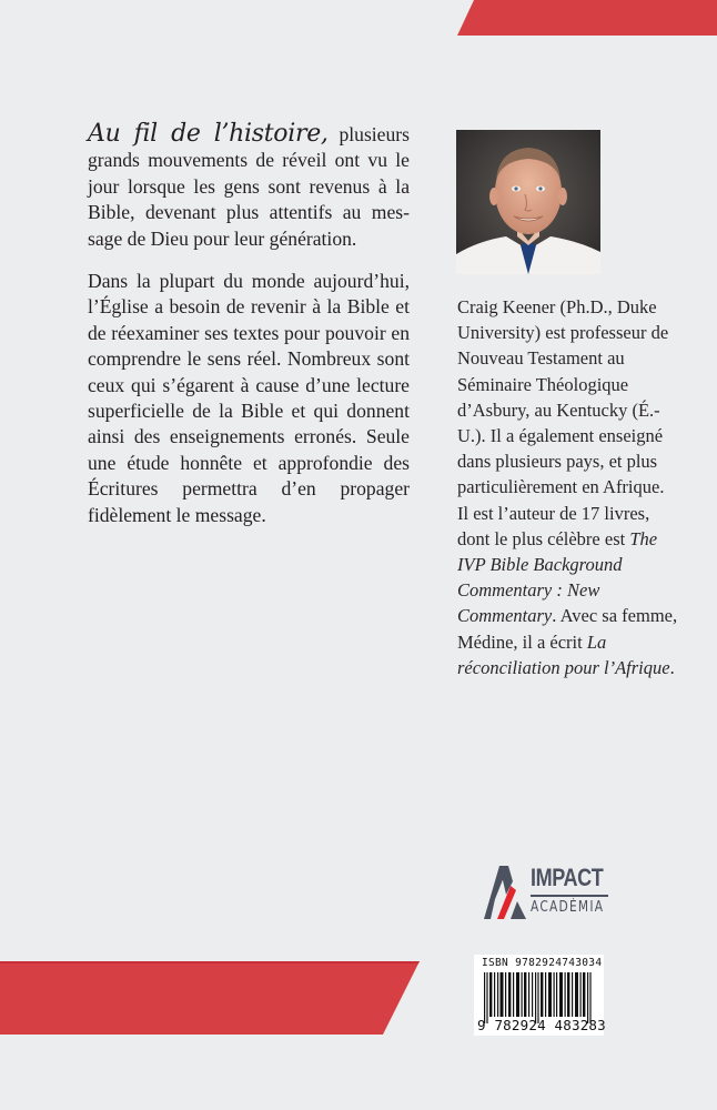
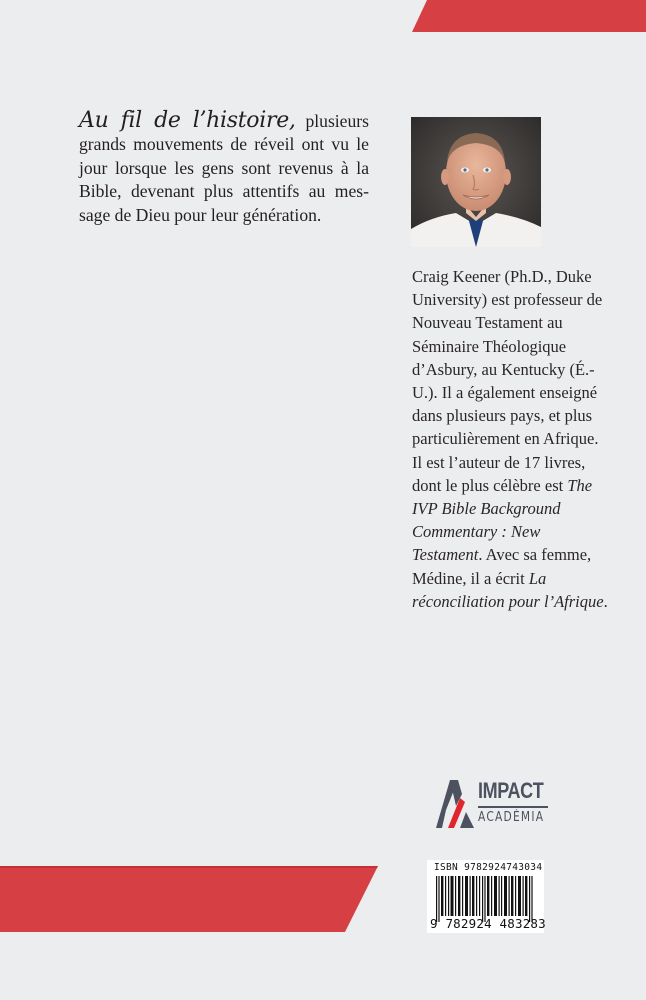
  Au fil de l’histoire, plusieurs grands mouvements de réveil ont vu le jour lorsque les gens sont revenus à la Bible, devenant plus attentifs au mes­age de Dieu pour leur génération.
- Dans la plupart du monde aujourd’hui, l’Église a besoin de revenir à la Bible et de réexaminer ses textes pour pouvoir en comprendre le sens réel. Nombreux sont ceux qui s’égarent à cause d’une lecture superficielle de la Bible et qui donnent ainsi des enseignements erro­nés. Seule une étude honnête et appro­fondie des Écritures permettra d’en propager fidèlement le message.
- Craig Keener (Ph.D., Duke University) est professeur de Nouveau Testament au Séminaire Théologique d’Asbury, au Kentucky (É.-U.). Il a également enseigné dans plusieurs pays, et plus particulièrement en Afrique. Il est l’auteur de 17 livres, dont le plus célèbre est The IVP Bible Background Commentary : New Commentary. Avec sa femme, Médine, il a écrit La réconciliation pour l’Afrique.
+ Craig Keener (Ph.D., Duke University) est professeur de Nouveau Testament au Séminaire Théologique d’Asbury, au Kentucky (É.-U.). Il a également enseigné dans plusieurs pays, et plus particulièrement en Afrique. Il est l’auteur de 17 livres, dont le plus célèbre est The IVP Bible Background Commentary : New Testament. Avec sa femme, Médine, il a écrit La réconciliation pour l’Afrique.
  IMPACT
  ACADÉMIA
  ISBN 9782924743034
  9 782924 483283
